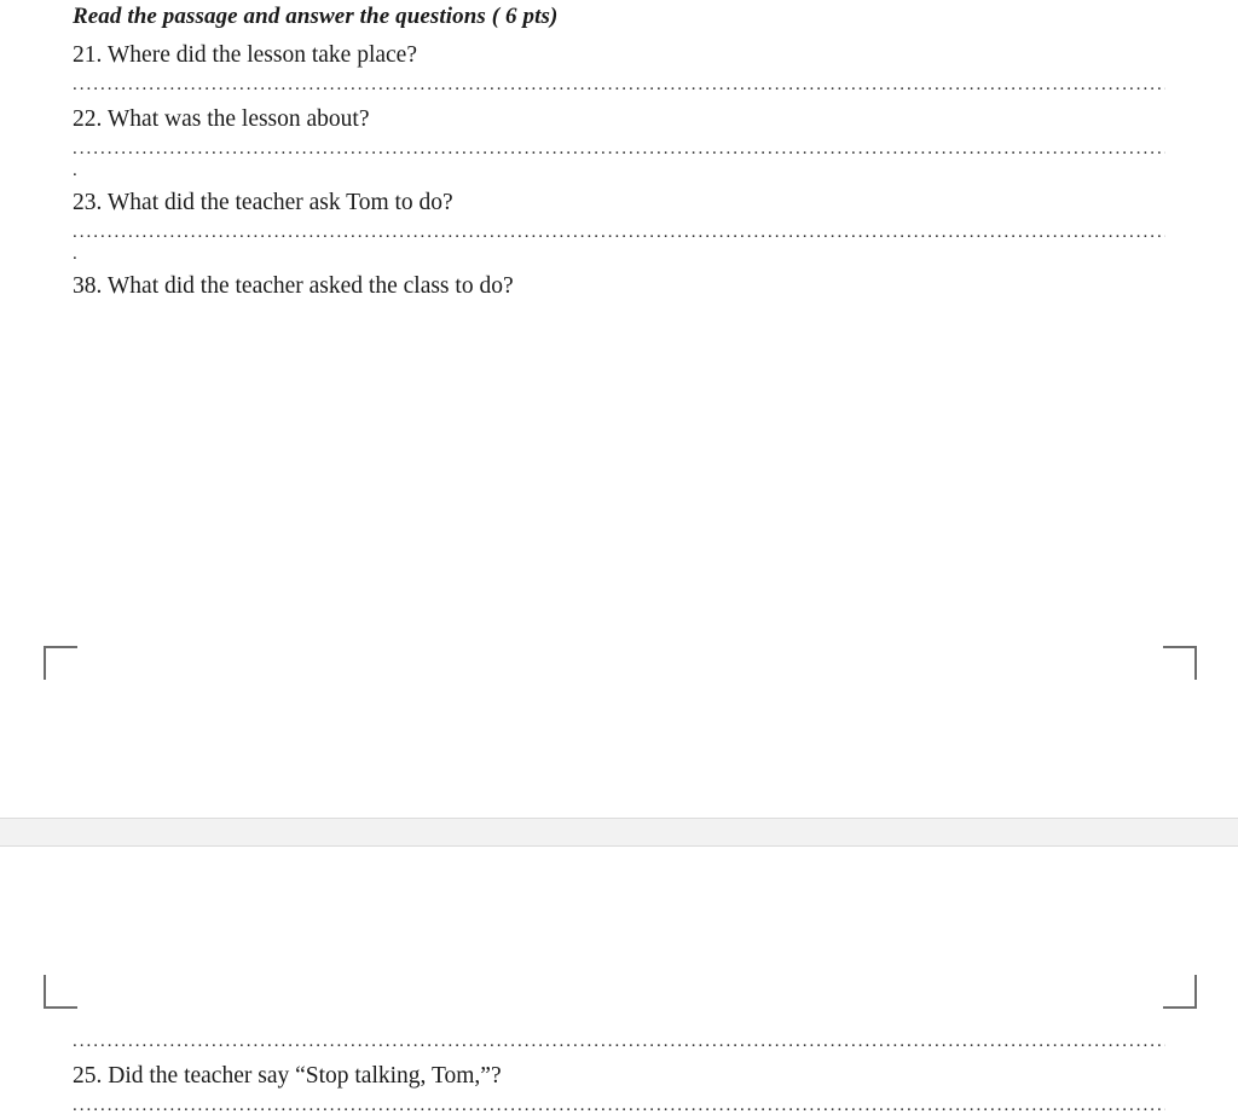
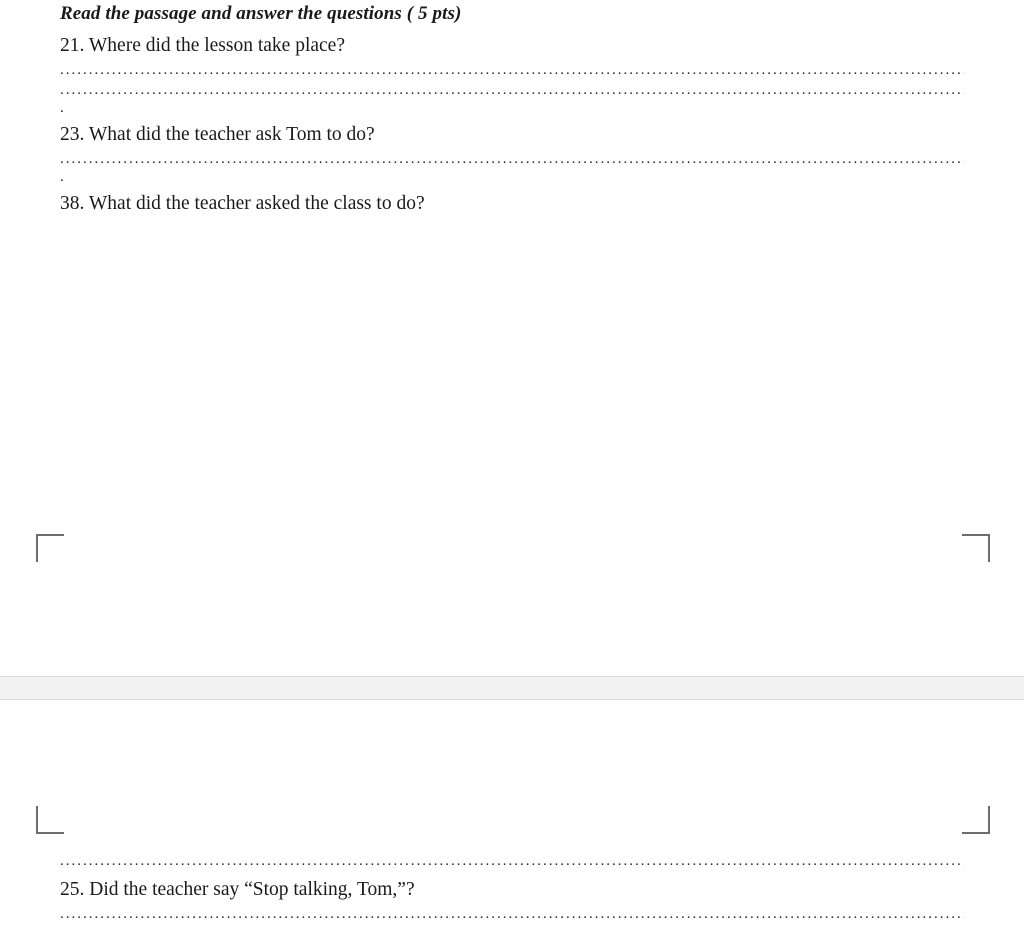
- Read the passage and answer the questions ( 6 pts)
+ Read the passage and answer the questions ( 5 pts)
  21. Where did the lesson take place?
  .............................................................................................................................................................
- 22. What was the lesson about?
  .............................................................................................................................................................
  .
  23. What did the teacher ask Tom to do?
  .............................................................................................................................................................
  .
  38. What did the teacher asked the class to do?
  .............................................................................................................................................................
  25. Did the teacher say “Stop talking, Tom,”?
  .............................................................................................................................................................
